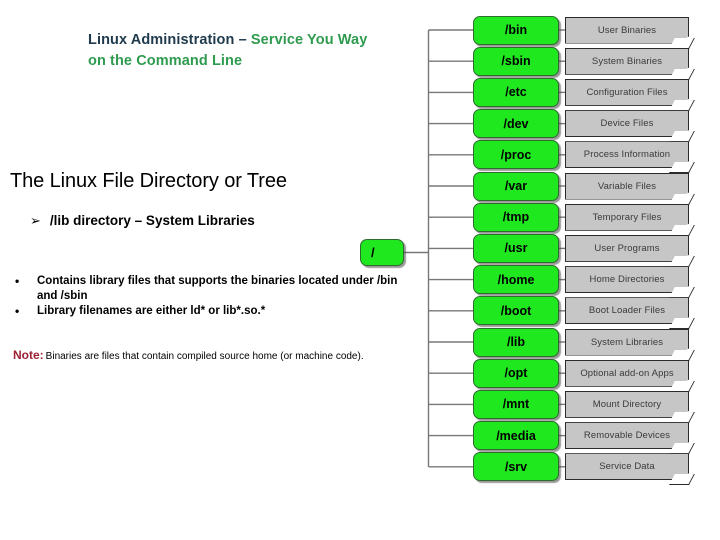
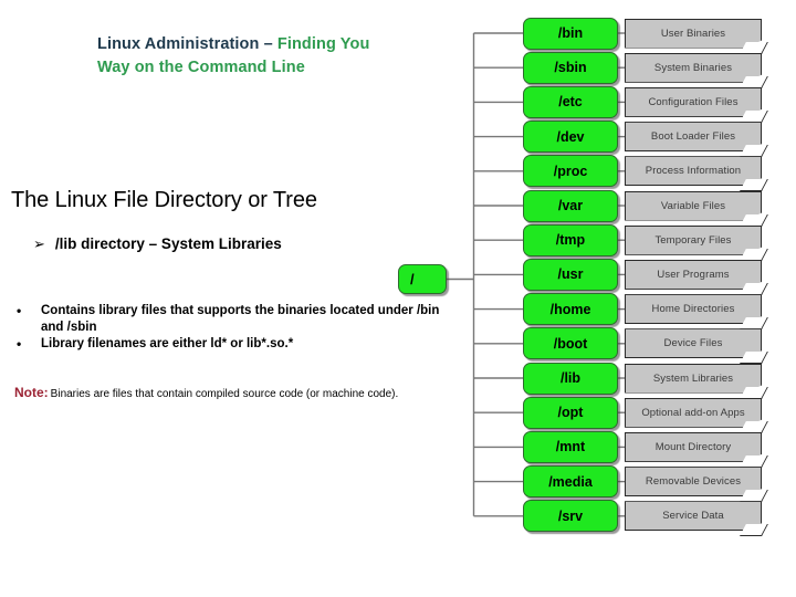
- Linux Administration – Service You Way on the Command Line
+ Linux Administration – Finding You Way on the Command Line
  The Linux File Directory or Tree
  ➢
  /lib directory – System Libraries
  •
  Contains library files that supports the binaries located under /bin and /sbin
  •
  Library filenames are either ld* or lib*.so.*
- Note: Binaries are files that contain compiled source home (or machine code).
+ Note: Binaries are files that contain compiled source code (or machine code).
  /
  /bin
  /sbin
  /etc
  /dev
  /proc
  /var
  /tmp
  /usr
  /home
  /boot
  /lib
  /opt
  /mnt
  /media
  /srv
  User Binaries
  System Binaries
  Configuration Files
- Device Files
+ Boot Loader Files
  Process Information
  Variable Files
  Temporary Files
  User Programs
  Home Directories
- Boot Loader Files
+ Device Files
  System Libraries
  Optional add-on Apps
  Mount Directory
  Removable Devices
  Service Data
